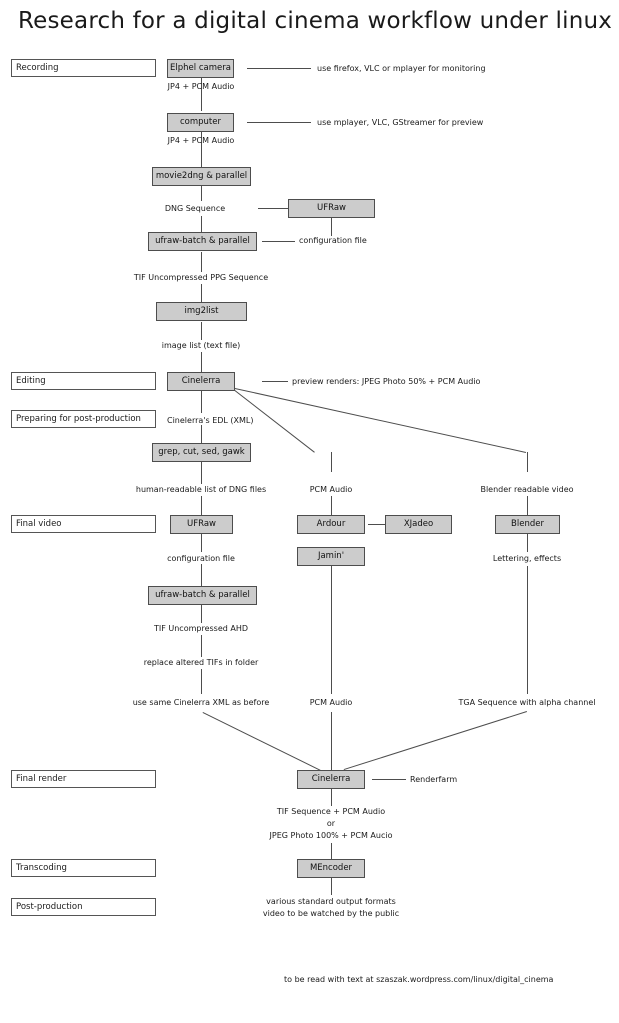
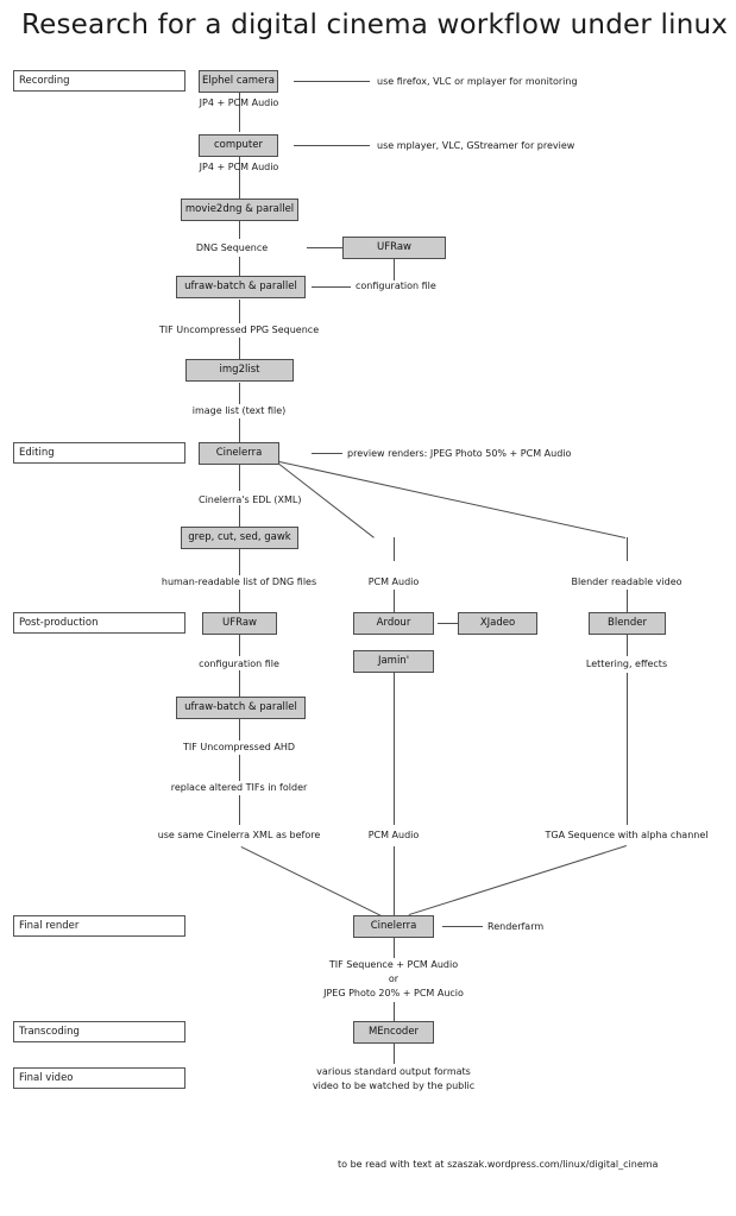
  Research for a digital cinema workflow under linux
  Recording
  Editing
- Preparing for post-production
- Final video
+ Post-production
  Final render
  Transcoding
- Post-production
+ Final video
  Elphel camera
  use firefox, VLC or mplayer for monitoring
  JP4 + PCM Audio
  computer
  use mplayer, VLC, GStreamer for preview
  JP4 + PCM Audio
  movie2dng & parallel
  DNG Sequence
  UFRaw
  ufraw-batch & parallel
  configuration file
  TIF Uncompressed PPG Sequence
  img2list
  image list (text file)
  Cinelerra
  preview renders: JPEG Photo 50% + PCM Audio
  Cinelerra's EDL (XML)
  grep, cut, sed, gawk
  human-readable list of DNG files
  PCM Audio
  Blender readable video
  UFRaw
  Ardour
  XJadeo
  Blender
  configuration file
  Jamin'
  Lettering, effects
  ufraw-batch & parallel
  TIF Uncompressed AHD
  replace altered TIFs in folder
  use same Cinelerra XML as before
  PCM Audio
  TGA Sequence with alpha channel
  Cinelerra
  Renderfarm
  TIF Sequence + PCM Audio
  or
- JPEG Photo 100% + PCM Aucio
+ JPEG Photo 20% + PCM Aucio
  MEncoder
  various standard output formats
  video to be watched by the public
  to be read with text at szaszak.wordpress.com/linux/digital_cinema
